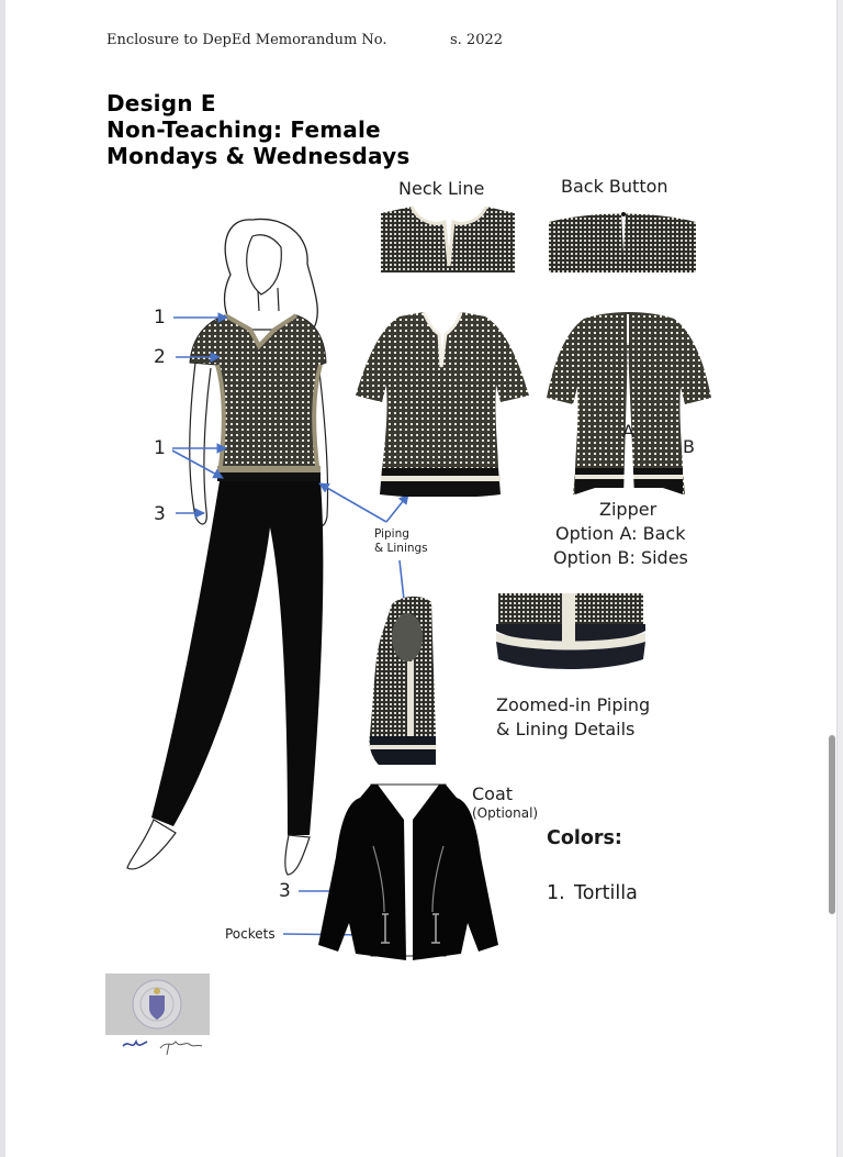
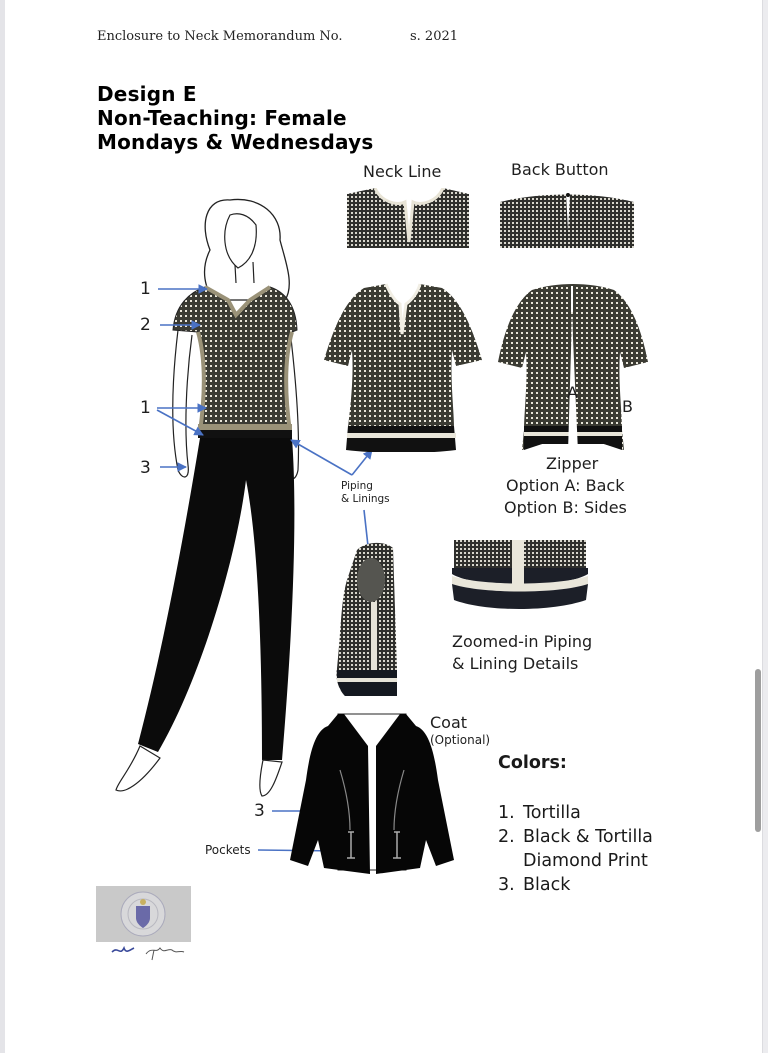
- Enclosure to DepEd Memorandum No.
+ Enclosure to Neck Memorandum No.
- s. 2022
+ s. 2021
  Design E
  Non-Teaching: Female
  Mondays & Wednesdays
  1
  2
  1
  3
  Neck Line
  Back Button
  A
  B
  Zipper
  Option A: Back
  Option B: Sides
  Piping
  & Linings
  Zoomed-in Piping
  & Lining Details
  Coat
  (Optional)
  3
  Pockets
  Colors:
  1.
  Tortilla
+ 2.
+ Black & Tortilla
+ Diamond Print
+ 3.
+ Black
